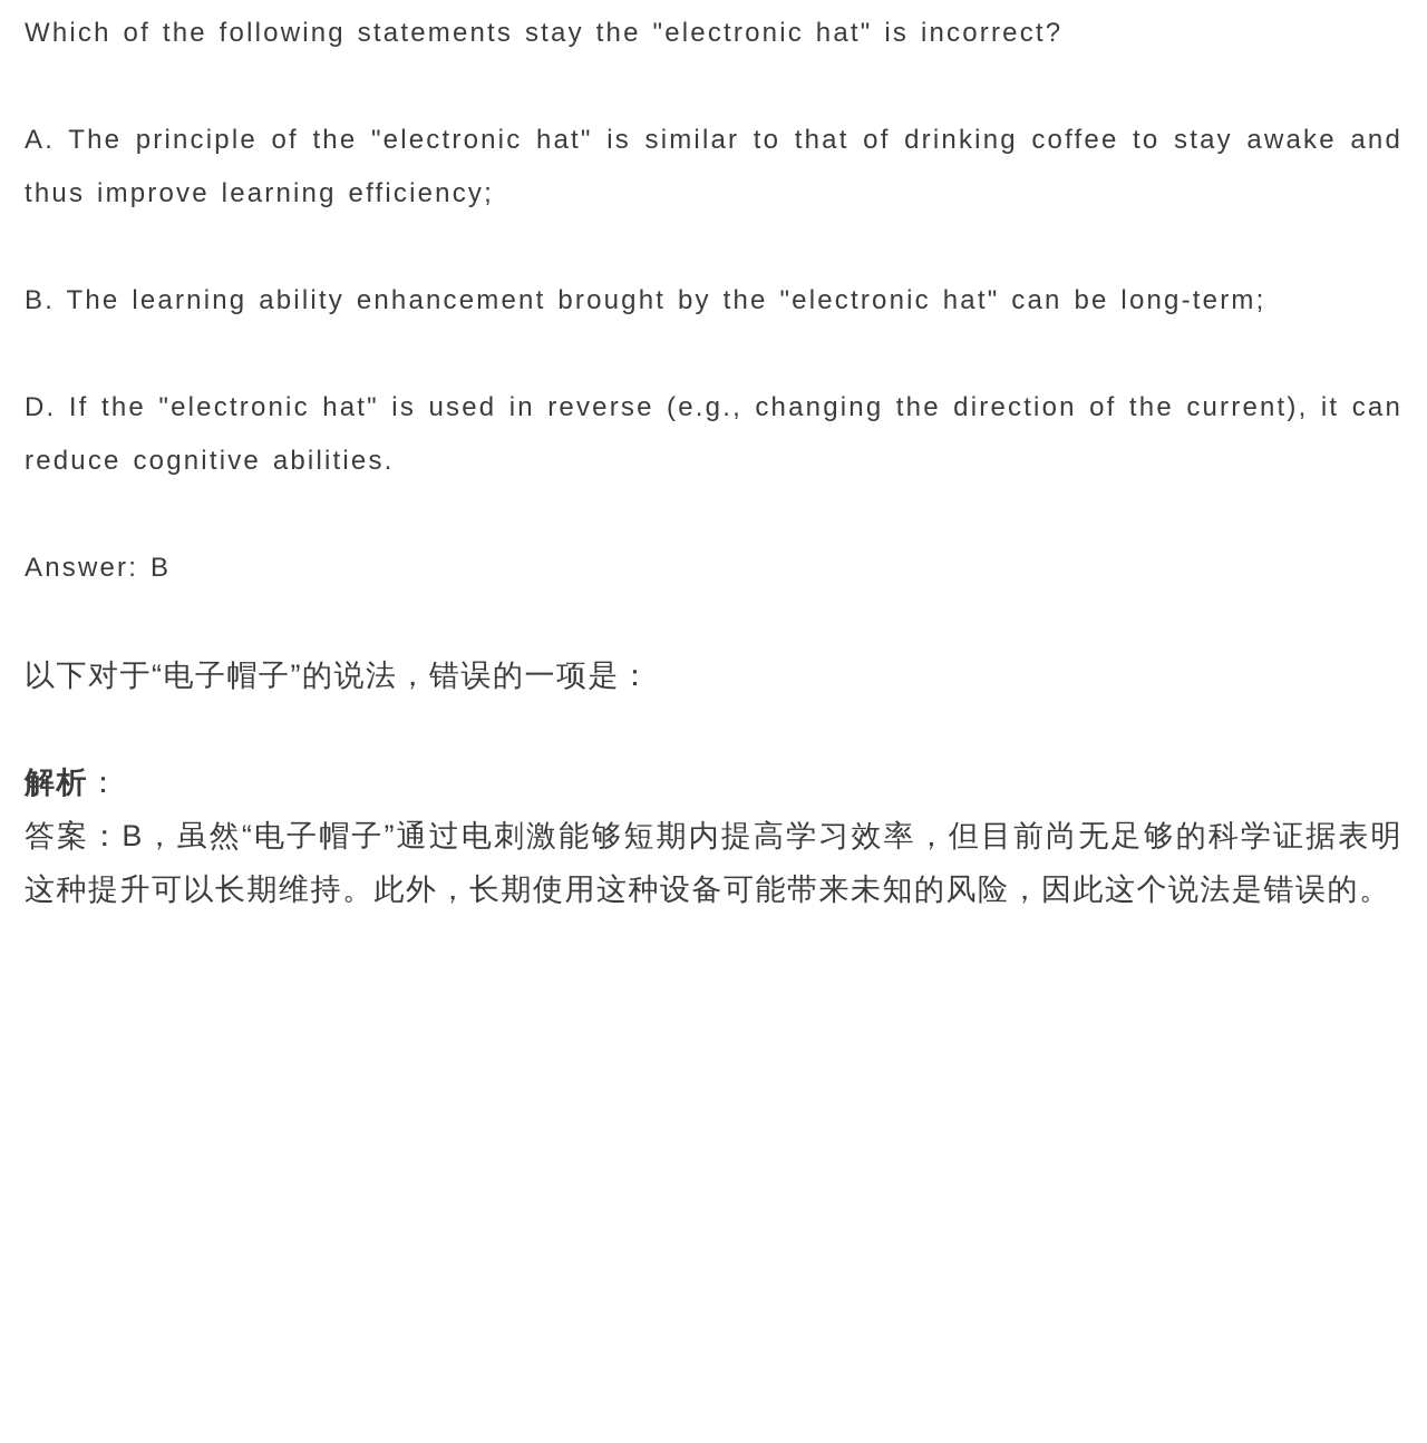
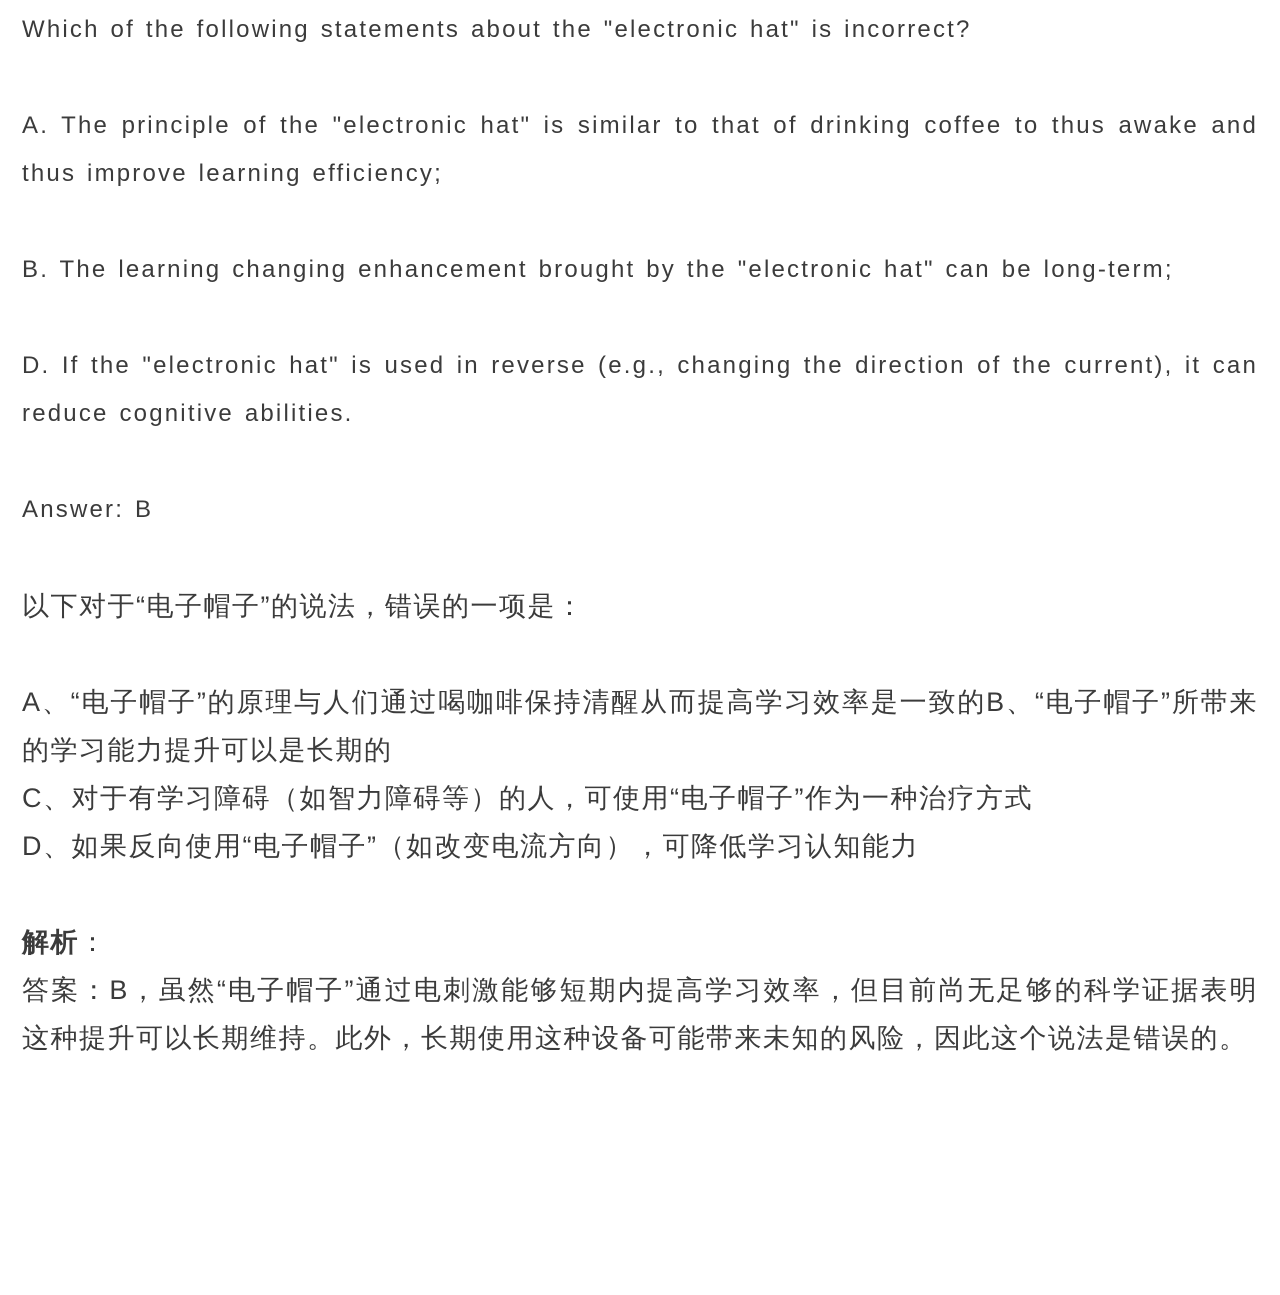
- Which of the following statements stay the "electronic hat" is incorrect?
+ Which of the following statements about the "electronic hat" is incorrect?
- A. The principle of the "electronic hat" is similar to that of drinking coffee to stay awake and thus improve learning efficiency;
+ A. The principle of the "electronic hat" is similar to that of drinking coffee to thus awake and thus improve learning efficiency;
- B. The learning ability enhancement brought by the "electronic hat" can be long-term;
+ B. The learning changing enhancement brought by the "electronic hat" can be long-term;
  D. If the "electronic hat" is used in reverse (e.g., changing the direction of the current), it can reduce cognitive abilities.
  Answer: B
  以下对于“电子帽子”的说法，错误的一项是：
+ A、“电子帽子”的原理与人们通过喝咖啡保持清醒从而提高学习效率是一致的B、“电子帽子”所带来的学习能力提升可以是长期的
+ C、对于有学习障碍（如智力障碍等）的人，可使用“电子帽子”作为一种治疗方式
+ D、如果反向使用“电子帽子”（如改变电流方向），可降低学习认知能力
  解析：
  答案：B，虽然“电子帽子”通过电刺激能够短期内提高学习效率，但目前尚无足够的科学证据表明这种提升可以长期维持。此外，长期使用这种设备可能带来未知的风险，因此这个说法是错误的。
